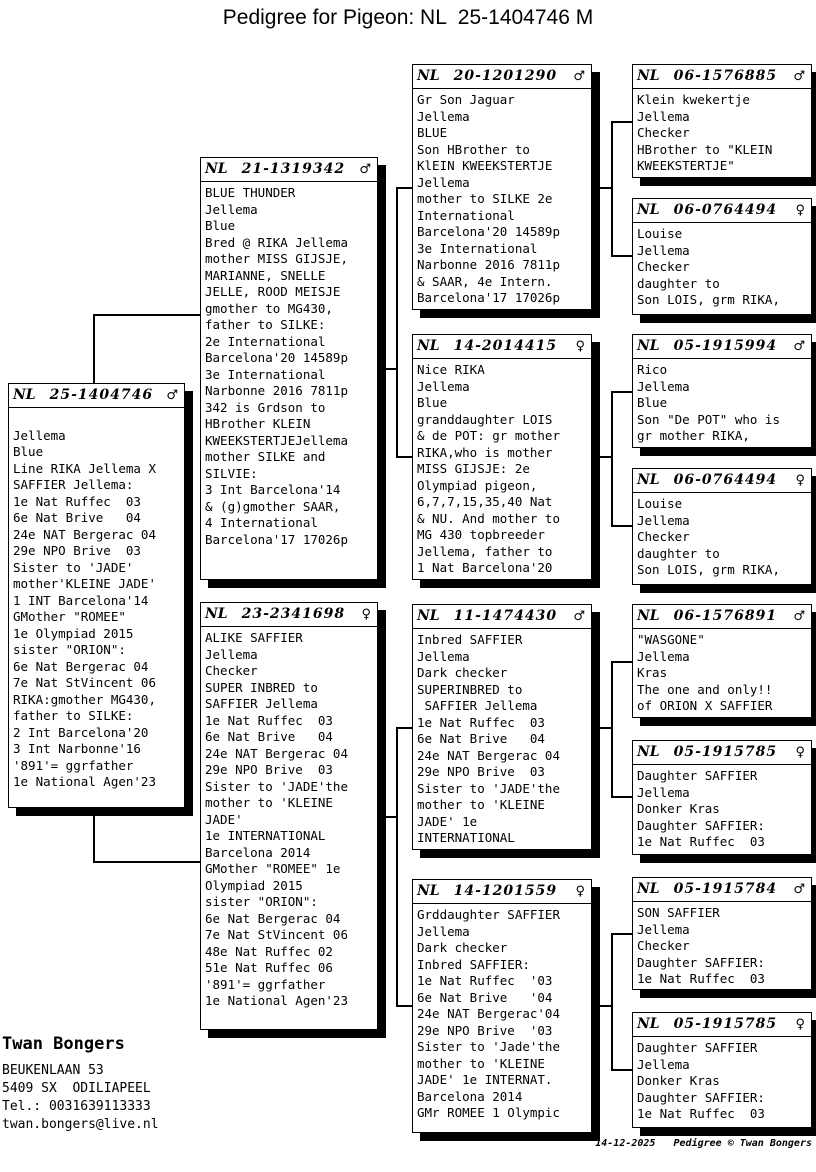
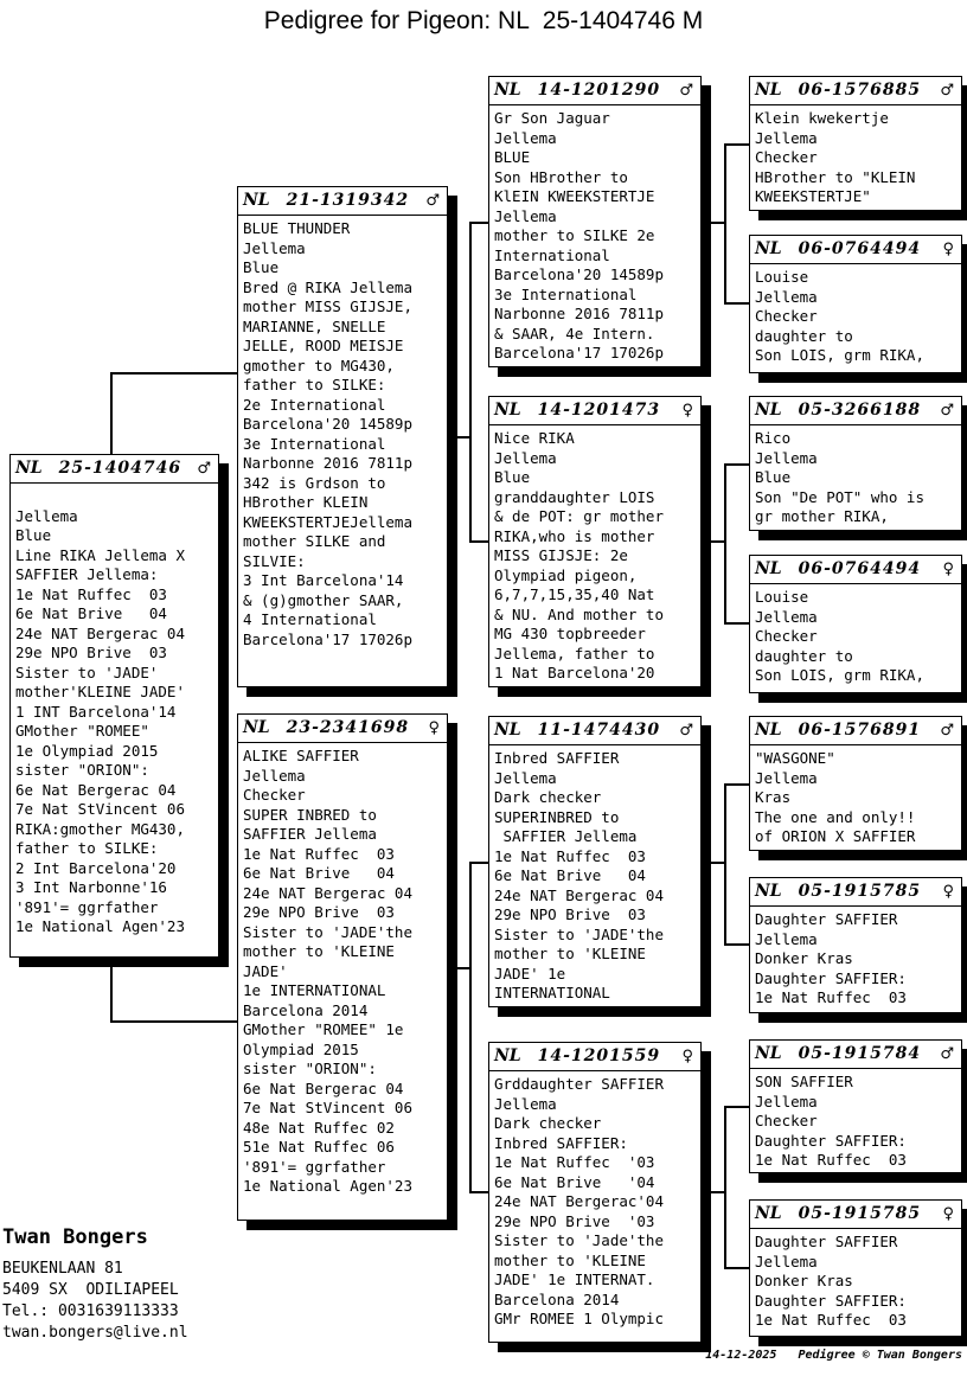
  Pedigree for Pigeon: NL 25-1404746 M
  NL
  25-1404746
  ♂
  Jellema
  Blue
  Line RIKA Jellema X
  SAFFIER Jellema:
  1e Nat Ruffec 03
  6e Nat Brive 04
  24e NAT Bergerac 04
  29e NPO Brive 03
  Sister to 'JADE'
  mother'KLEINE JADE'
  1 INT Barcelona'14
  GMother "ROMEE"
  1e Olympiad 2015
  sister "ORION":
  6e Nat Bergerac 04
  7e Nat StVincent 06
  RIKA:gmother MG430,
  father to SILKE:
  2 Int Barcelona'20
  3 Int Narbonne'16
  '891'= ggrfather
  1e National Agen'23
  NL
  21-1319342
  ♂
  BLUE THUNDER
  Jellema
  Blue
  Bred @ RIKA Jellema
  mother MISS GIJSJE,
  MARIANNE, SNELLE
  JELLE, ROOD MEISJE
  gmother to MG430,
  father to SILKE:
  2e International
  Barcelona'20 14589p
  3e International
  Narbonne 2016 7811p
  342 is Grdson to
  HBrother KLEIN
  KWEEKSTERTJEJellema
  mother SILKE and
  SILVIE:
  3 Int Barcelona'14
  & (g)gmother SAAR,
  4 International
  Barcelona'17 17026p
  NL
  23-2341698
  ♀
  ALIKE SAFFIER
  Jellema
  Checker
  SUPER INBRED to
  SAFFIER Jellema
  1e Nat Ruffec 03
  6e Nat Brive 04
  24e NAT Bergerac 04
  29e NPO Brive 03
  Sister to 'JADE'the
  mother to 'KLEINE
  JADE'
  1e INTERNATIONAL
  Barcelona 2014
  GMother "ROMEE" 1e
  Olympiad 2015
  sister "ORION":
  6e Nat Bergerac 04
  7e Nat StVincent 06
  48e Nat Ruffec 02
  51e Nat Ruffec 06
  '891'= ggrfather
  1e National Agen'23
  NL
- 20-1201290
+ 14-1201290
  ♂
  Gr Son Jaguar
  Jellema
  BLUE
  Son HBrother to
  KlEIN KWEEKSTERTJE
  Jellema
  mother to SILKE 2e
  International
  Barcelona'20 14589p
  3e International
  Narbonne 2016 7811p
  & SAAR, 4e Intern.
  Barcelona'17 17026p
  NL
- 14-2014415
+ 14-1201473
  ♀
  Nice RIKA
  Jellema
  Blue
  granddaughter LOIS
  & de POT: gr mother
  RIKA,who is mother
  MISS GIJSJE: 2e
  Olympiad pigeon,
  6,7,7,15,35,40 Nat
  & NU. And mother to
  MG 430 topbreeder
  Jellema, father to
  1 Nat Barcelona'20
  NL
  11-1474430
  ♂
  Inbred SAFFIER
  Jellema
  Dark checker
  SUPERINBRED to
  SAFFIER Jellema
  1e Nat Ruffec 03
  6e Nat Brive 04
  24e NAT Bergerac 04
  29e NPO Brive 03
  Sister to 'JADE'the
  mother to 'KLEINE
  JADE' 1e
  INTERNATIONAL
  NL
  14-1201559
  ♀
  Grddaughter SAFFIER
  Jellema
  Dark checker
  Inbred SAFFIER:
  1e Nat Ruffec '03
  6e Nat Brive '04
  24e NAT Bergerac'04
  29e NPO Brive '03
  Sister to 'Jade'the
  mother to 'KLEINE
  JADE' 1e INTERNAT.
  Barcelona 2014
  GMr ROMEE 1 Olympic
  NL
  06-1576885
  ♂
  Klein kwekertje
  Jellema
  Checker
  HBrother to "KLEIN
  KWEEKSTERTJE"
  NL
  06-0764494
  ♀
  Louise
  Jellema
  Checker
  daughter to
  Son LOIS, grm RIKA,
  NL
- 05-1915994
+ 05-3266188
  ♂
  Rico
  Jellema
  Blue
  Son "De POT" who is
  gr mother RIKA,
  NL
  06-0764494
  ♀
  Louise
  Jellema
  Checker
  daughter to
  Son LOIS, grm RIKA,
  NL
  06-1576891
  ♂
  "WASGONE"
  Jellema
  Kras
  The one and only!!
  of ORION X SAFFIER
  NL
  05-1915785
  ♀
  Daughter SAFFIER
  Jellema
  Donker Kras
  Daughter SAFFIER:
  1e Nat Ruffec 03
  NL
  05-1915784
  ♂
  SON SAFFIER
  Jellema
  Checker
  Daughter SAFFIER:
  1e Nat Ruffec 03
  NL
  05-1915785
  ♀
  Daughter SAFFIER
  Jellema
  Donker Kras
  Daughter SAFFIER:
  1e Nat Ruffec 03
  Twan Bongers
- BEUKENLAAN 53
+ BEUKENLAAN 81
  5409 SX ODILIAPEEL
  Tel.: 0031639113333
  twan.bongers@live.nl
  14-12-2025 Pedigree © Twan Bongers
